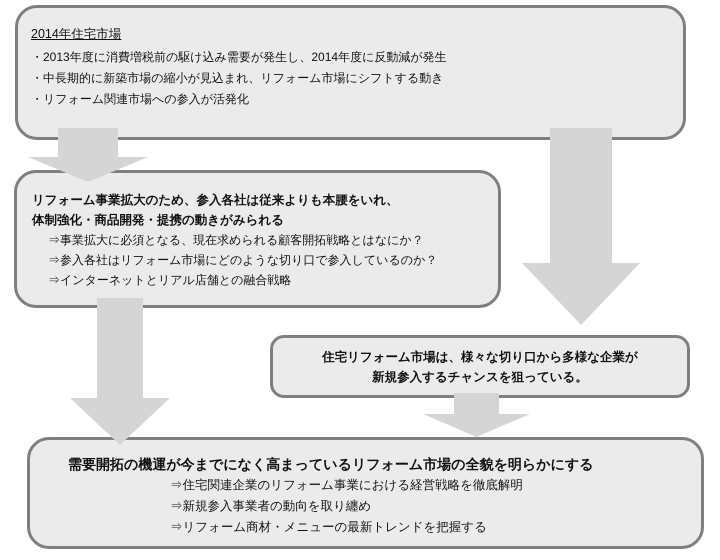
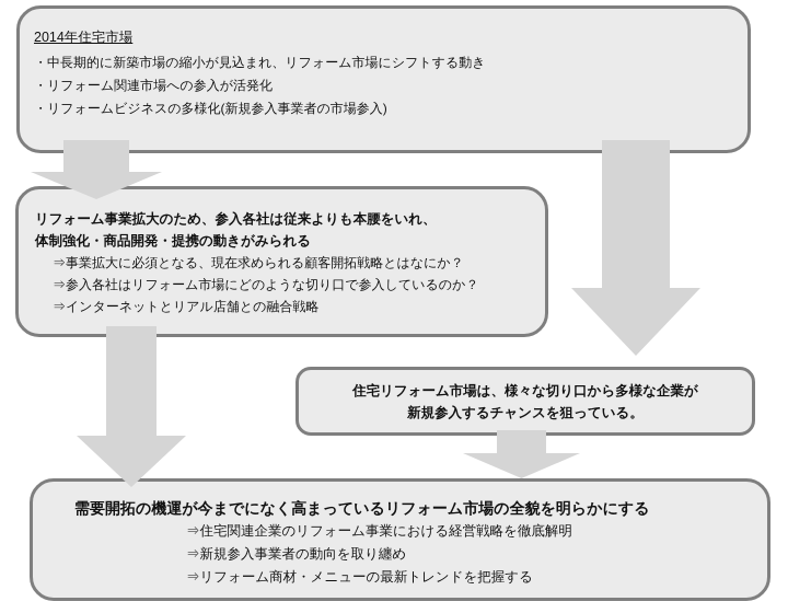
  2014年住宅市場
- ・2013年度に消費増税前の駆け込み需要が発生し、2014年度に反動減が発生
  ・中長期的に新築市場の縮小が見込まれ、リフォーム市場にシフトする動き
  ・リフォーム関連市場への参入が活発化
+ ・リフォームビジネスの多様化(新規参入事業者の市場参入)
  リフォーム事業拡大のため、参入各社は従来よりも本腰をいれ、
  体制強化・商品開発・提携の動きがみられる
  ⇒事業拡大に必須となる、現在求められる顧客開拓戦略とはなにか？
  ⇒参入各社はリフォーム市場にどのような切り口で参入しているのか？
  ⇒インターネットとリアル店舗との融合戦略
  住宅リフォーム市場は、様々な切り口から多様な企業が
  新規参入するチャンスを狙っている。
  需要開拓の機運が今までになく高まっているリフォーム市場の全貌を明らかにする
  ⇒住宅関連企業のリフォーム事業における経営戦略を徹底解明
  ⇒新規参入事業者の動向を取り纏め
  ⇒リフォーム商材・メニューの最新トレンドを把握する
